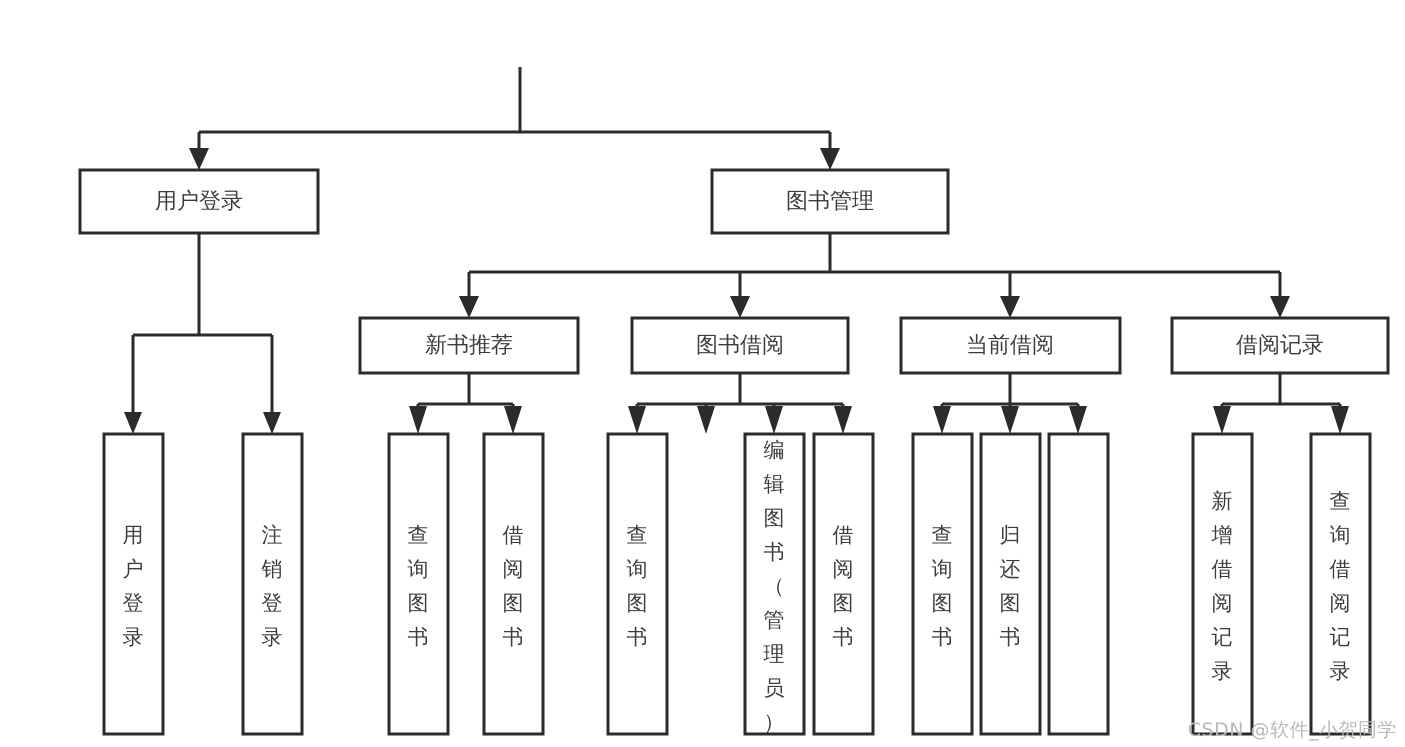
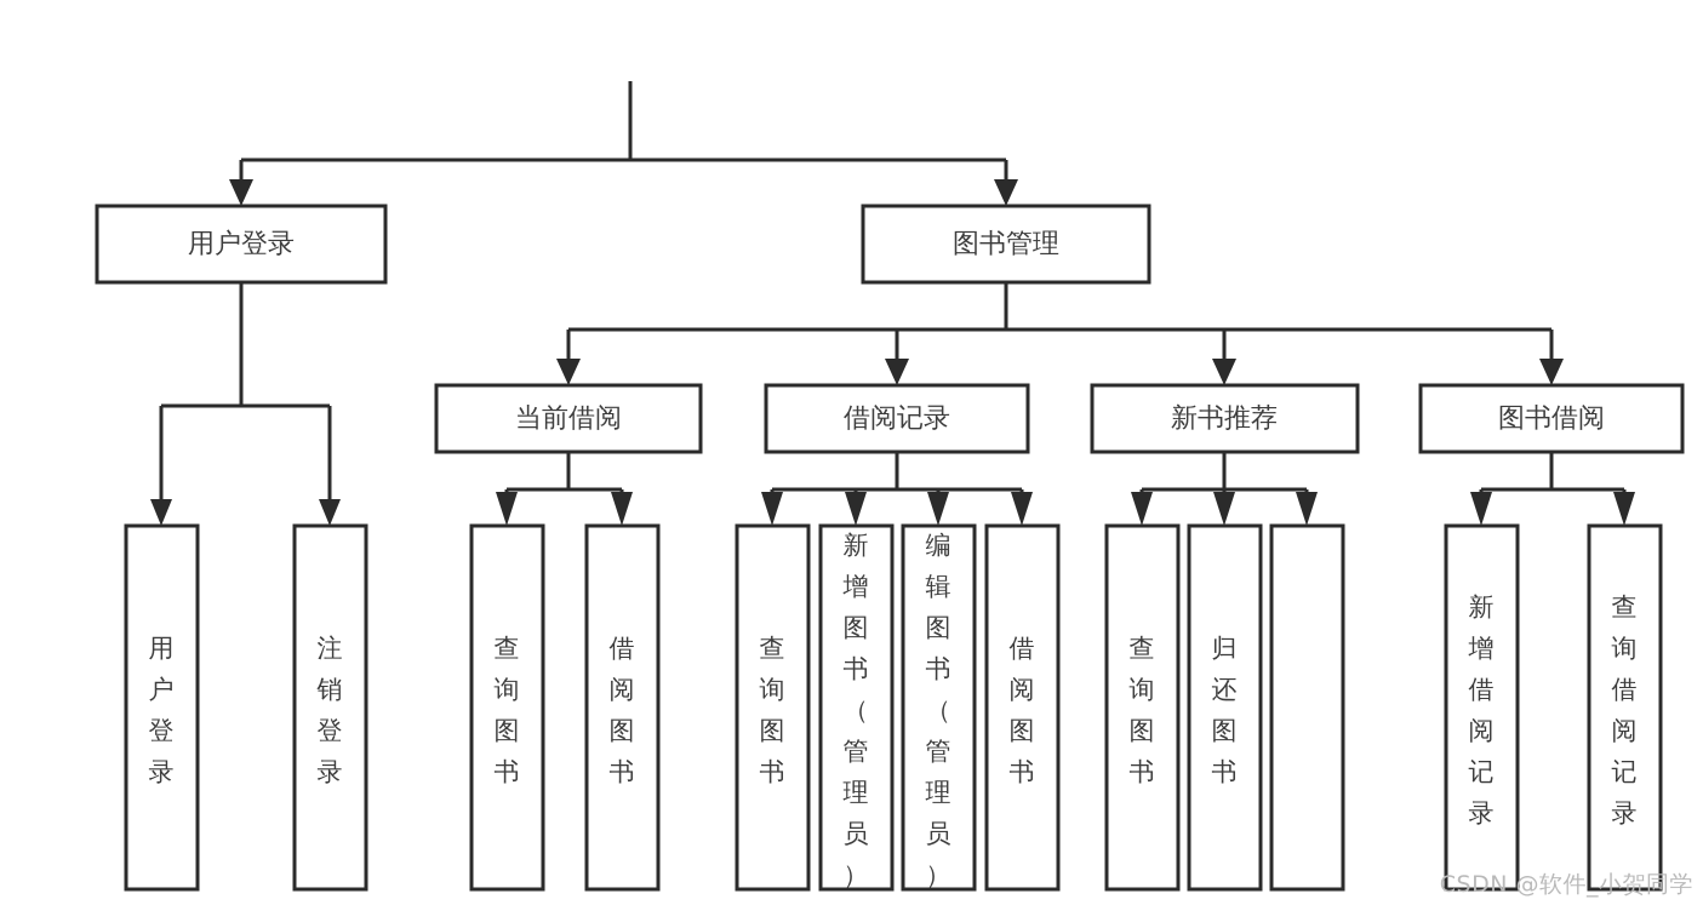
  用户登录
  图书管理
- 新书推荐
+ 当前借阅
- 图书借阅
+ 借阅记录
- 当前借阅
+ 新书推荐
- 借阅记录
+ 图书借阅
  用户登录
  注销登录
  查询图书
  借阅图书
  查询图书
+ 新增图书（管理员）
  编辑图书（管理员）
  借阅图书
  查询图书
  归还图书
  新增借阅记录
  查询借阅记录
  CSDN @软件_小贺同学
